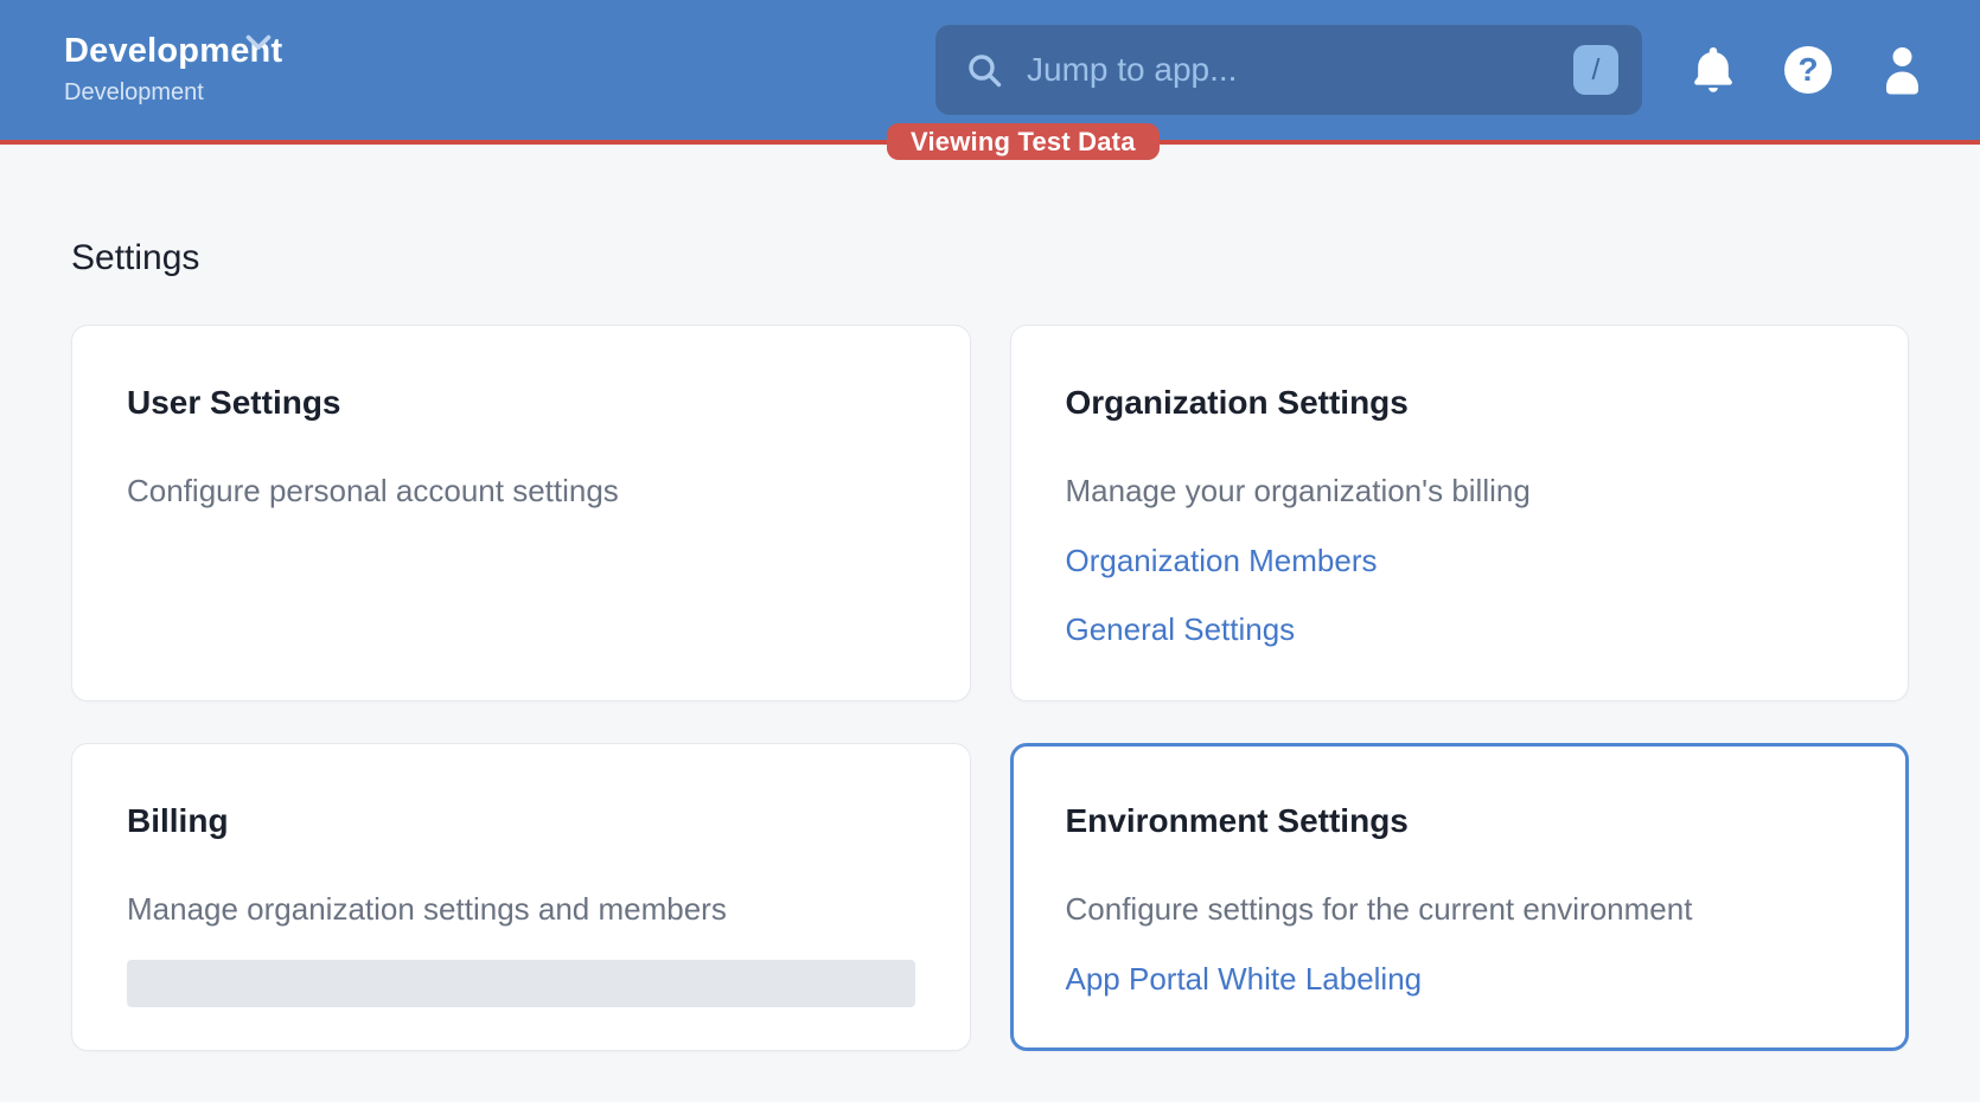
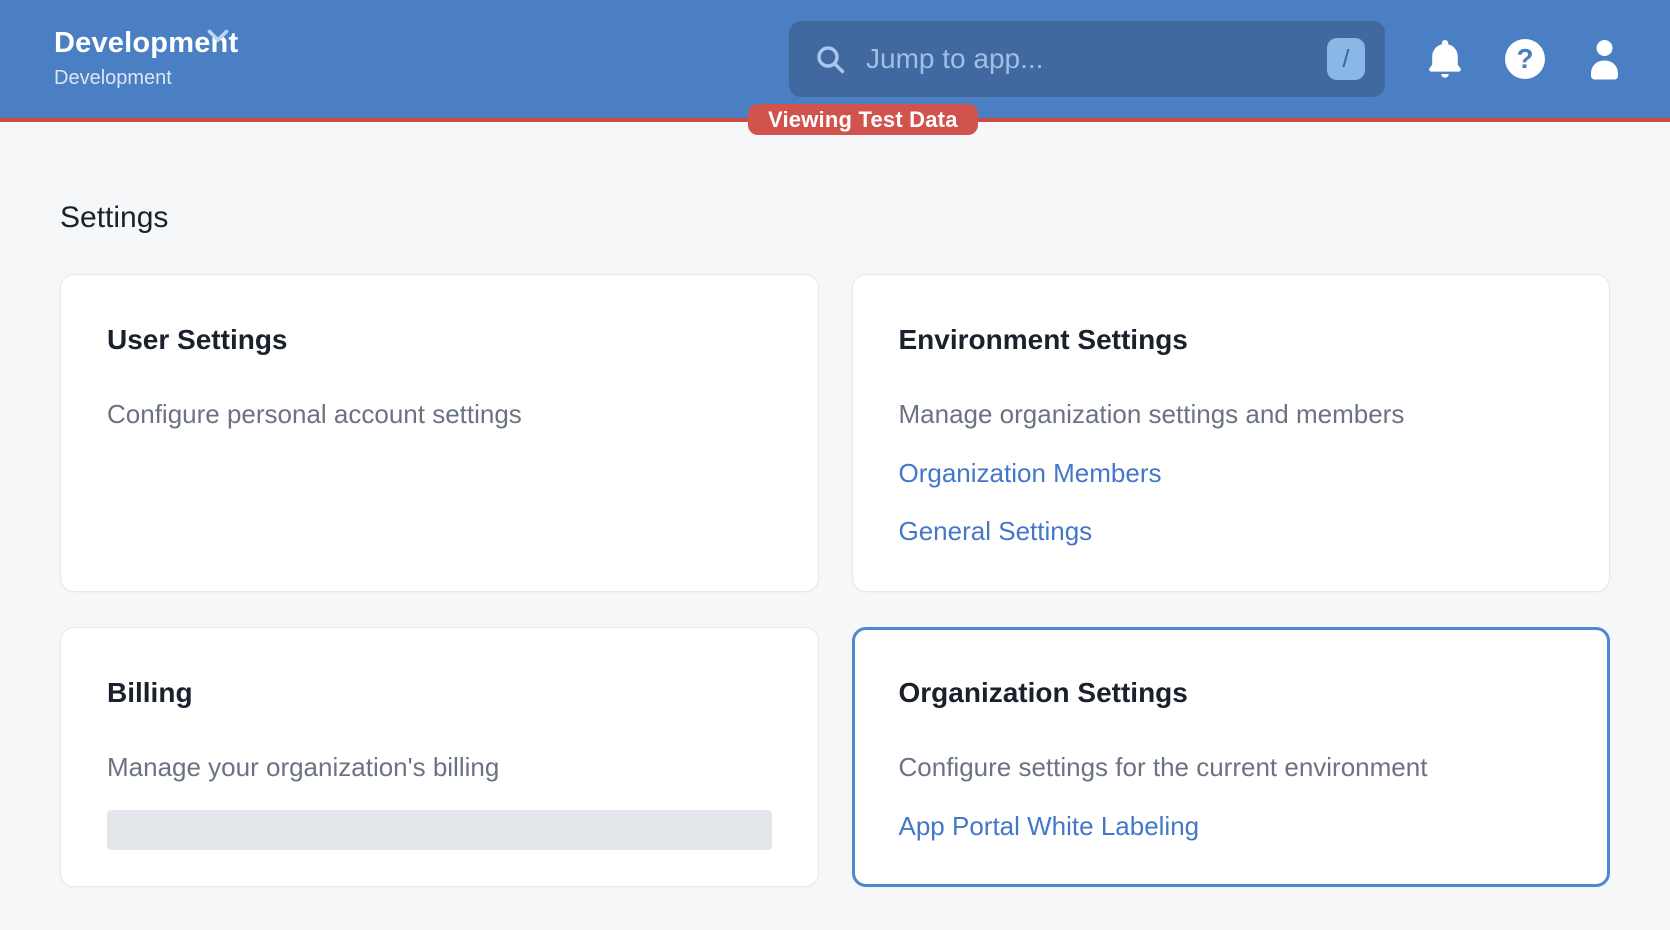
  Development
  Development
  Jump to app...
  /
  ?
  Viewing Test Data
  Settings
  User Settings
  Configure personal account settings
- Organization Settings
+ Environment Settings
- Manage your organization's billing
+ Manage organization settings and members
  Organization Members
  General Settings
  Billing
- Manage organization settings and members
+ Manage your organization's billing
- Environment Settings
+ Organization Settings
  Configure settings for the current environment
  App Portal White Labeling
